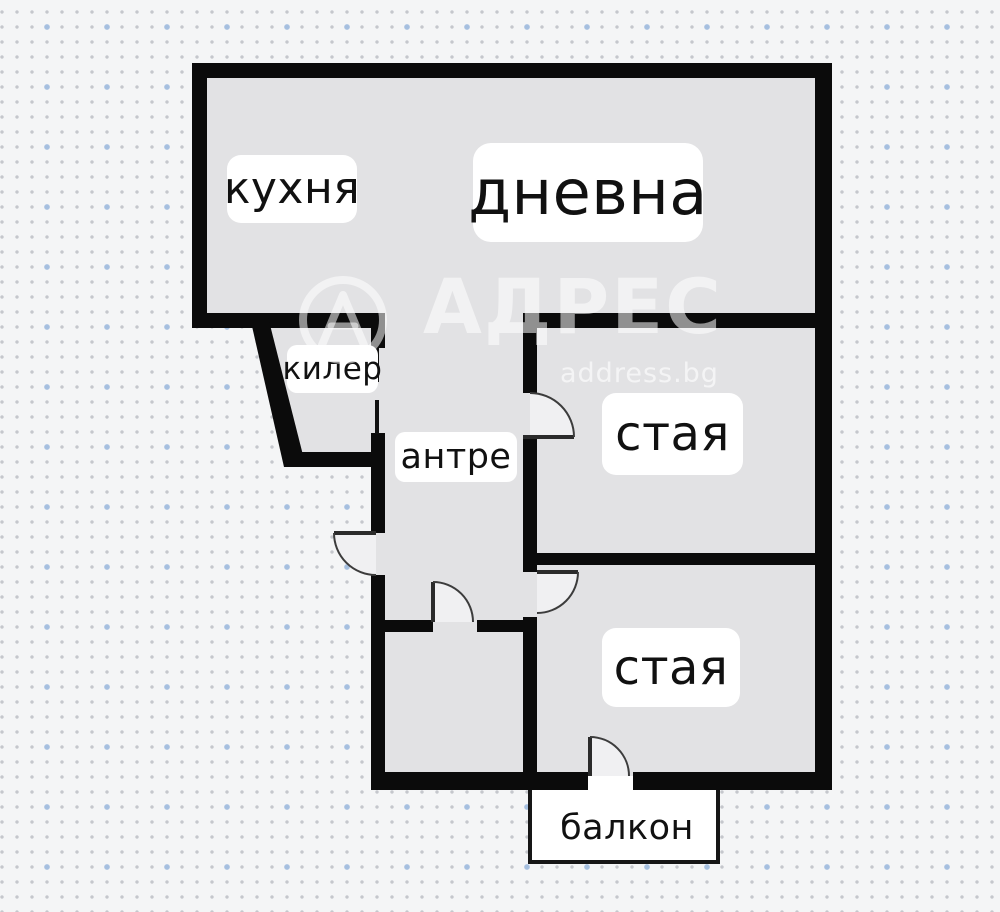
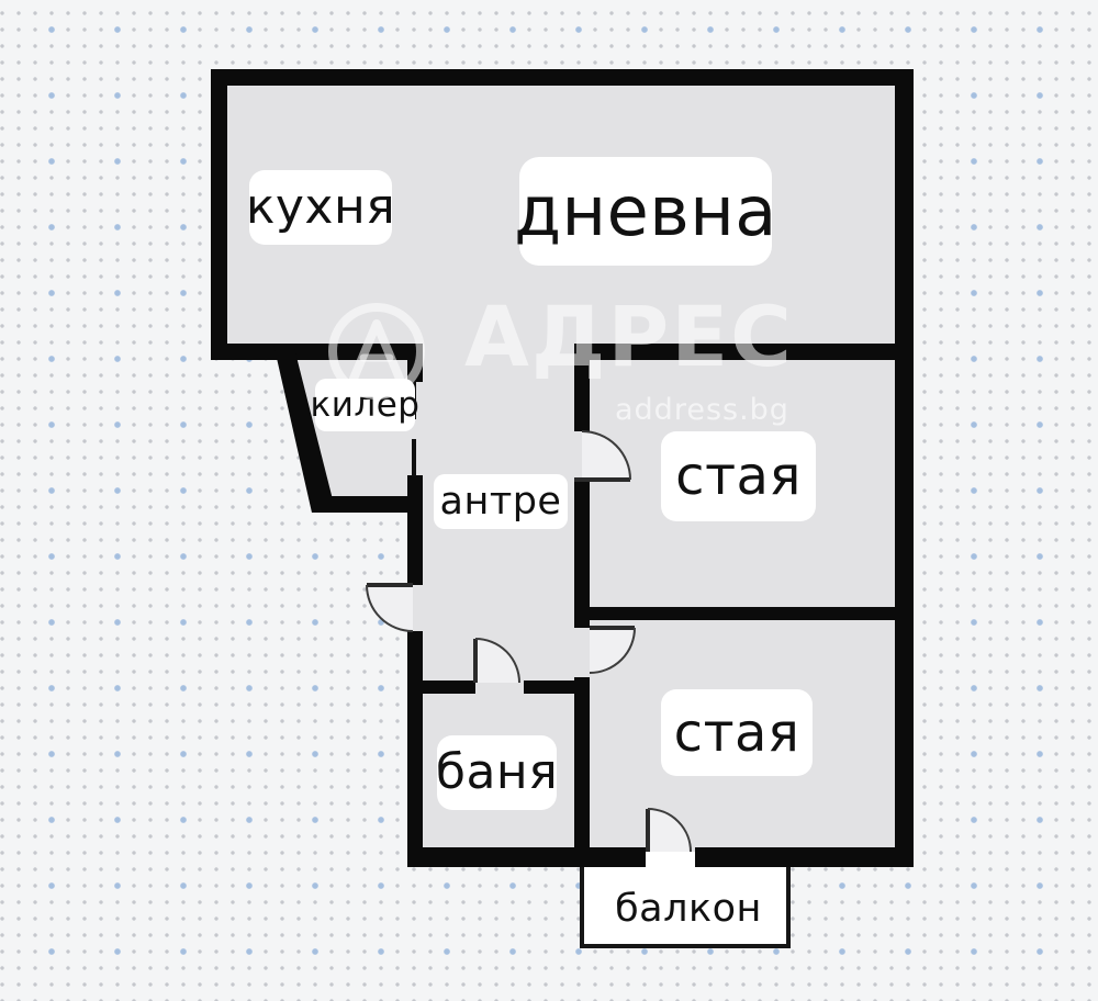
  кухня
  дневна
  килер
  антре
  стая
  стая
+ баня
  балкон
  АДРЕС
